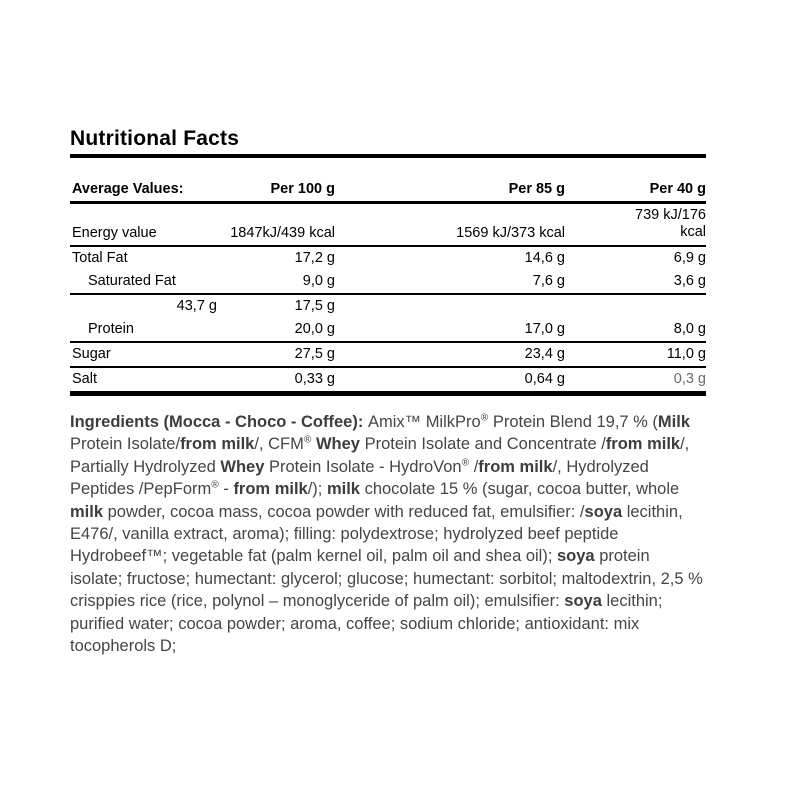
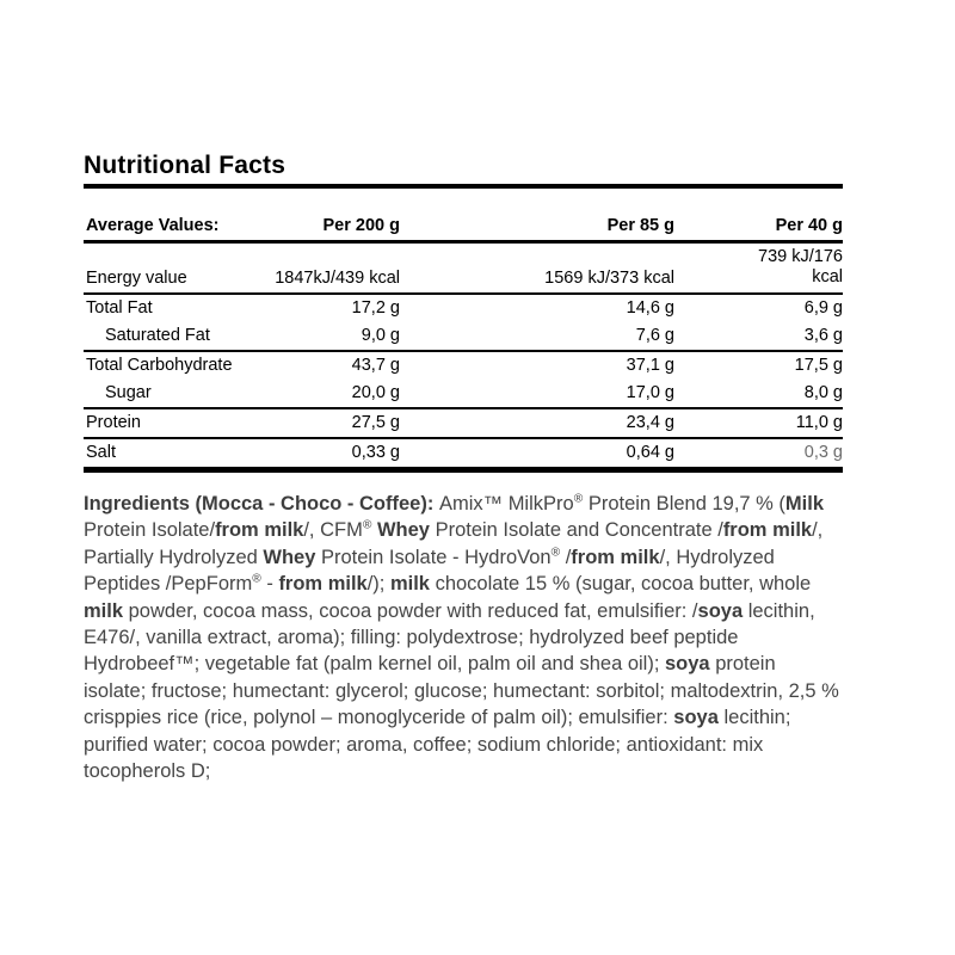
  Nutritional Facts
  Average Values:
- Per 100 g
+ Per 200 g
  Per 85 g
  Per 40 g
  Energy value
  1847kJ/439 kcal
  1569 kJ/373 kcal
  739 kJ/176 kcal
  Total Fat
  17,2 g
  14,6 g
  6,9 g
  Saturated Fat
  9,0 g
  7,6 g
  3,6 g
+ Total Carbohydrate
  43,7 g
+ 37,1 g
  17,5 g
- Protein
+ Sugar
  20,0 g
  17,0 g
  8,0 g
- Sugar
+ Protein
  27,5 g
  23,4 g
  11,0 g
  Salt
  0,33 g
  0,64 g
  0,3 g
  Ingredients (Mocca - Choco - Coffee): Amix™ MilkPro® Protein Blend 19,7 % (Milk Protein Isolate/from milk/, CFM® Whey Protein Isolate and Concentrate /from milk/, Partially Hydrolyzed Whey Protein Isolate - HydroVon® /from milk/, Hydrolyzed Peptides /PepForm® - from milk/); milk chocolate 15 % (sugar, cocoa butter, whole milk powder, cocoa mass, cocoa powder with reduced fat, emulsifier: /soya lecithin, E476/, vanilla extract, aroma); filling: polydextrose; hydrolyzed beef peptide Hydrobeef™; vegetable fat (palm kernel oil, palm oil and shea oil); soya protein isolate; fructose; humectant: glycerol; glucose; humectant: sorbitol; maltodextrin, 2,5 % crisppies rice (rice, polynol – monoglyceride of palm oil); emulsifier: soya lecithin; purified water; cocoa powder; aroma, coffee; sodium chloride; antioxidant: mix tocopherols D;
